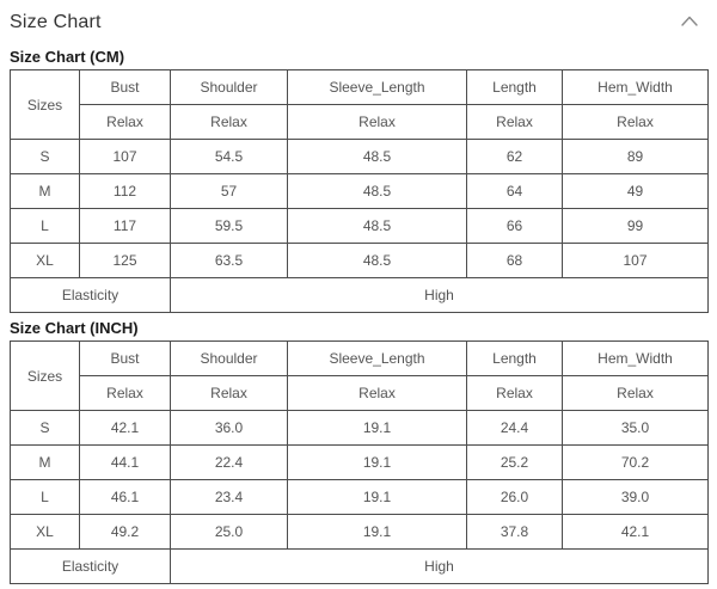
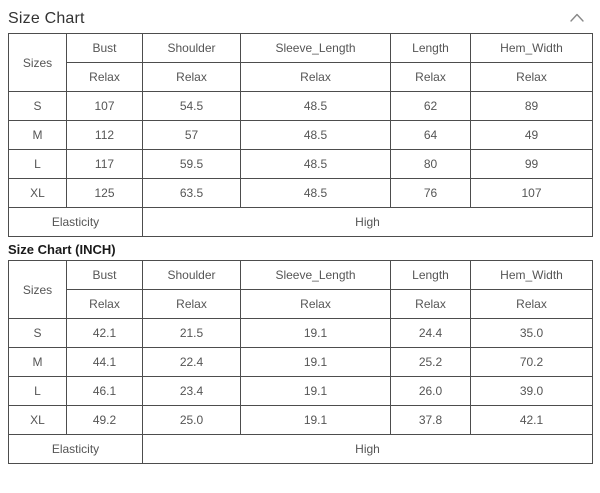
  Size Chart
- Size Chart (CM)
  Sizes	Bust	Shoulder	Sleeve_Length	Length	Hem_Width
  Relax	Relax	Relax	Relax	Relax
  S	107	54.5	48.5	62	89
  M	112	57	48.5	64	49
- L	117	59.5	48.5	66	99
+ L	117	59.5	48.5	80	99
- XL	125	63.5	48.5	68	107
+ XL	125	63.5	48.5	76	107
  Elasticity	High
  Size Chart (INCH)
  Sizes	Bust	Shoulder	Sleeve_Length	Length	Hem_Width
  Relax	Relax	Relax	Relax	Relax
- S	42.1	36.0	19.1	24.4	35.0
+ S	42.1	21.5	19.1	24.4	35.0
  M	44.1	22.4	19.1	25.2	70.2
  L	46.1	23.4	19.1	26.0	39.0
  XL	49.2	25.0	19.1	37.8	42.1
  Elasticity	High
